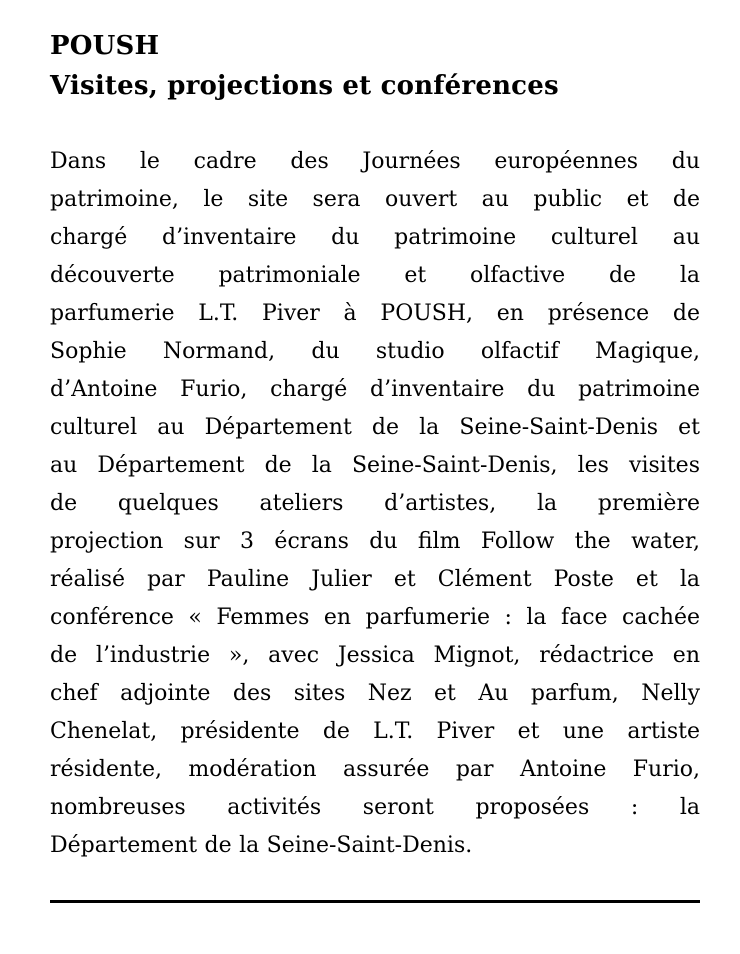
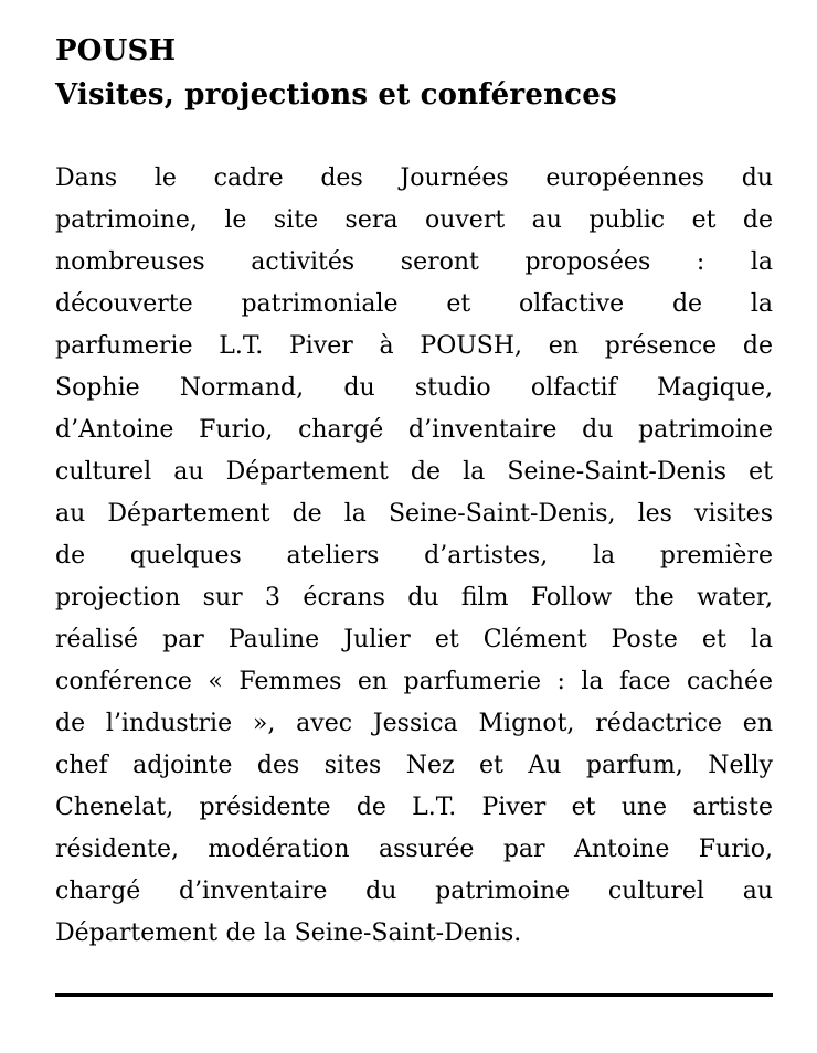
  POUSH
  Visites, projections et conférences
  Dans le cadre des Journées européennes du
  patrimoine, le site sera ouvert au public et de
- chargé d’inventaire du patrimoine culturel au
+ nombreuses activités seront proposées : la
  découverte patrimoniale et olfactive de la
  parfumerie L.T. Piver à POUSH, en présence de
  Sophie Normand, du studio olfactif Magique,
  d’Antoine Furio, chargé d’inventaire du patrimoine
  culturel au Département de la Seine-Saint-Denis et
  au Département de la Seine-Saint-Denis, les visites
  de quelques ateliers d’artistes, la première
  projection sur 3 écrans du film Follow the water,
  réalisé par Pauline Julier et Clément Poste et la
  conférence « Femmes en parfumerie : la face cachée
  de l’industrie », avec Jessica Mignot, rédactrice en
  chef adjointe des sites Nez et Au parfum, Nelly
  Chenelat, présidente de L.T. Piver et une artiste
  résidente, modération assurée par Antoine Furio,
- nombreuses activités seront proposées : la
+ chargé d’inventaire du patrimoine culturel au
  Département de la Seine-Saint-Denis.
